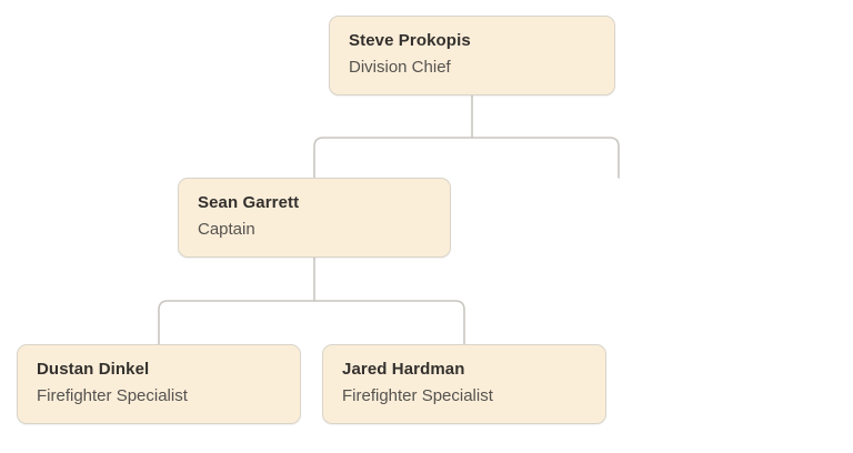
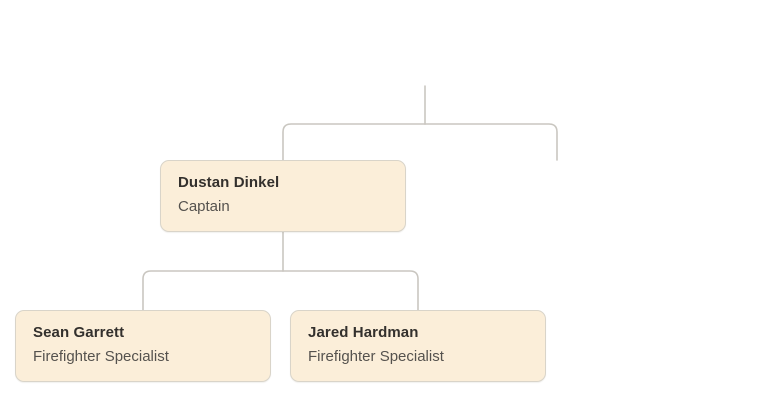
- Steve Prokopis
- Division Chief
- Sean Garrett
+ Dustan Dinkel
  Captain
- Dustan Dinkel
+ Sean Garrett
  Firefighter Specialist
  Jared Hardman
  Firefighter Specialist
